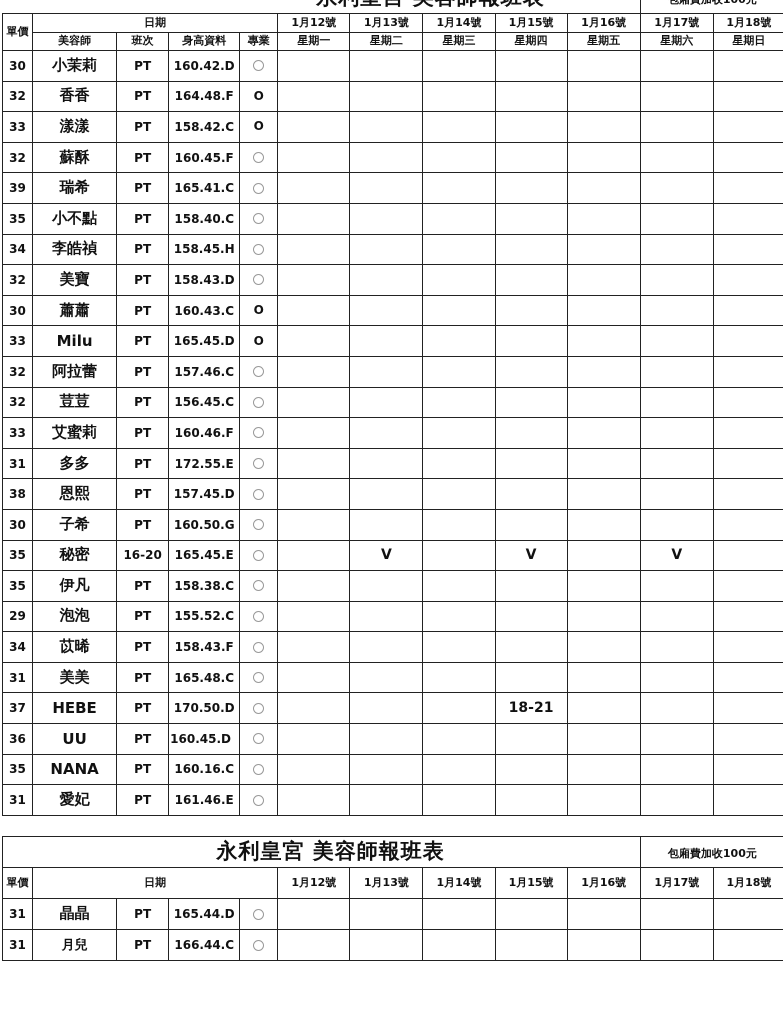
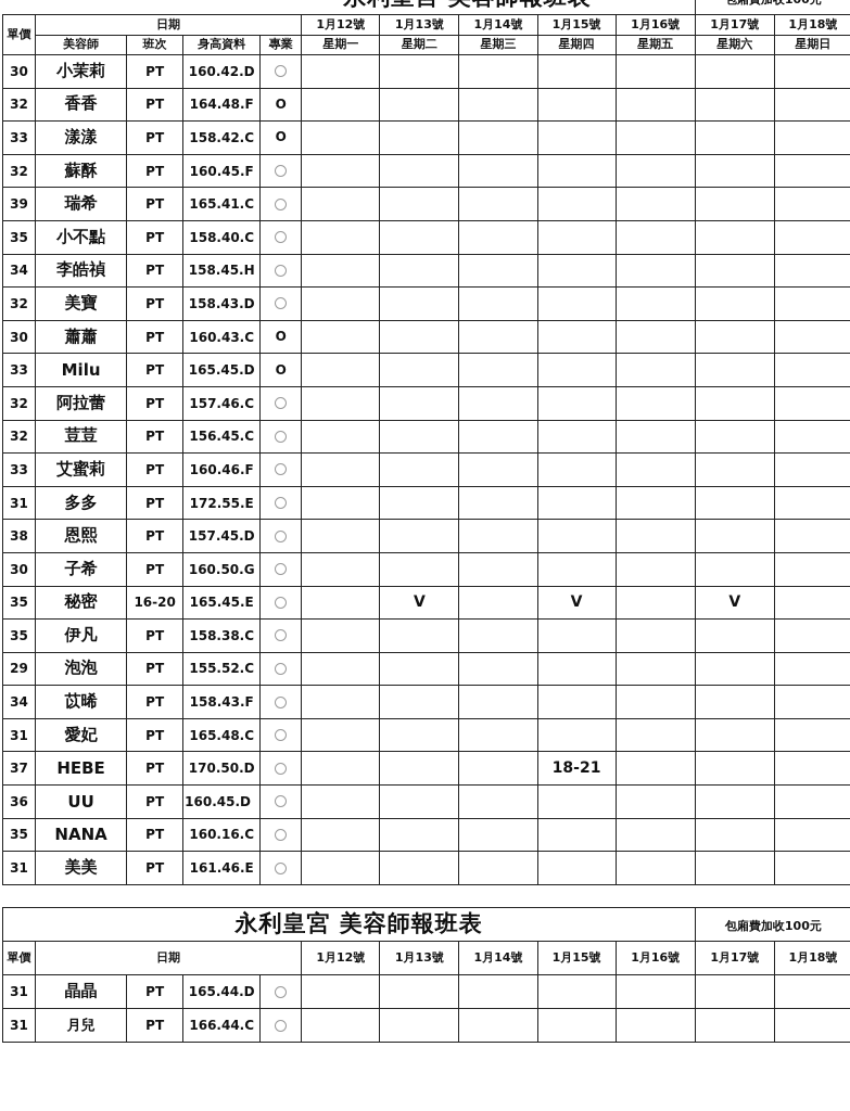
  單價	日期	1月12號	1月13號	1月14號	1月15號	1月16號	1月17號	1月18號
  美容師	班次	身高資料	專業	星期一	星期二	星期三	星期四	星期五	星期六	星期日
  30	小茉莉	PT	160.42.D
  32	香香	PT	164.48.F	O
  33	漾漾	PT	158.42.C	O
  32	蘇酥	PT	160.45.F
  39	瑞希	PT	165.41.C
  35	小不點	PT	158.40.C
  34	李皓禎	PT	158.45.H
  32	美寶	PT	158.43.D
  30	蕭蕭	PT	160.43.C	O
  33	Milu	PT	165.45.D	O
  32	阿拉蕾	PT	157.46.C
  32	荳荳	PT	156.45.C
  33	艾蜜莉	PT	160.46.F
  31	多多	PT	172.55.E
  38	恩熙	PT	157.45.D
  30	子希	PT	160.50.G
  35	秘密	16-20	165.45.E			V		V		V
  35	伊凡	PT	158.38.C
  29	泡泡	PT	155.52.C
  34	苡晞	PT	158.43.F
- 31	美美	PT	165.48.C
+ 31	愛妃	PT	165.48.C
  37	HEBE	PT	170.50.D					18-21
  36	UU	PT	160.45.D
  35	NANA	PT	160.16.C
- 31	愛妃	PT	161.46.E
+ 31	美美	PT	161.46.E
  永利皇宮 美容師報班表	包廂費加收100元
  單價	日期	1月12號	1月13號	1月14號	1月15號	1月16號	1月17號	1月18號
  31	晶晶	PT	165.44.D
  31	月兒	PT	166.44.C
